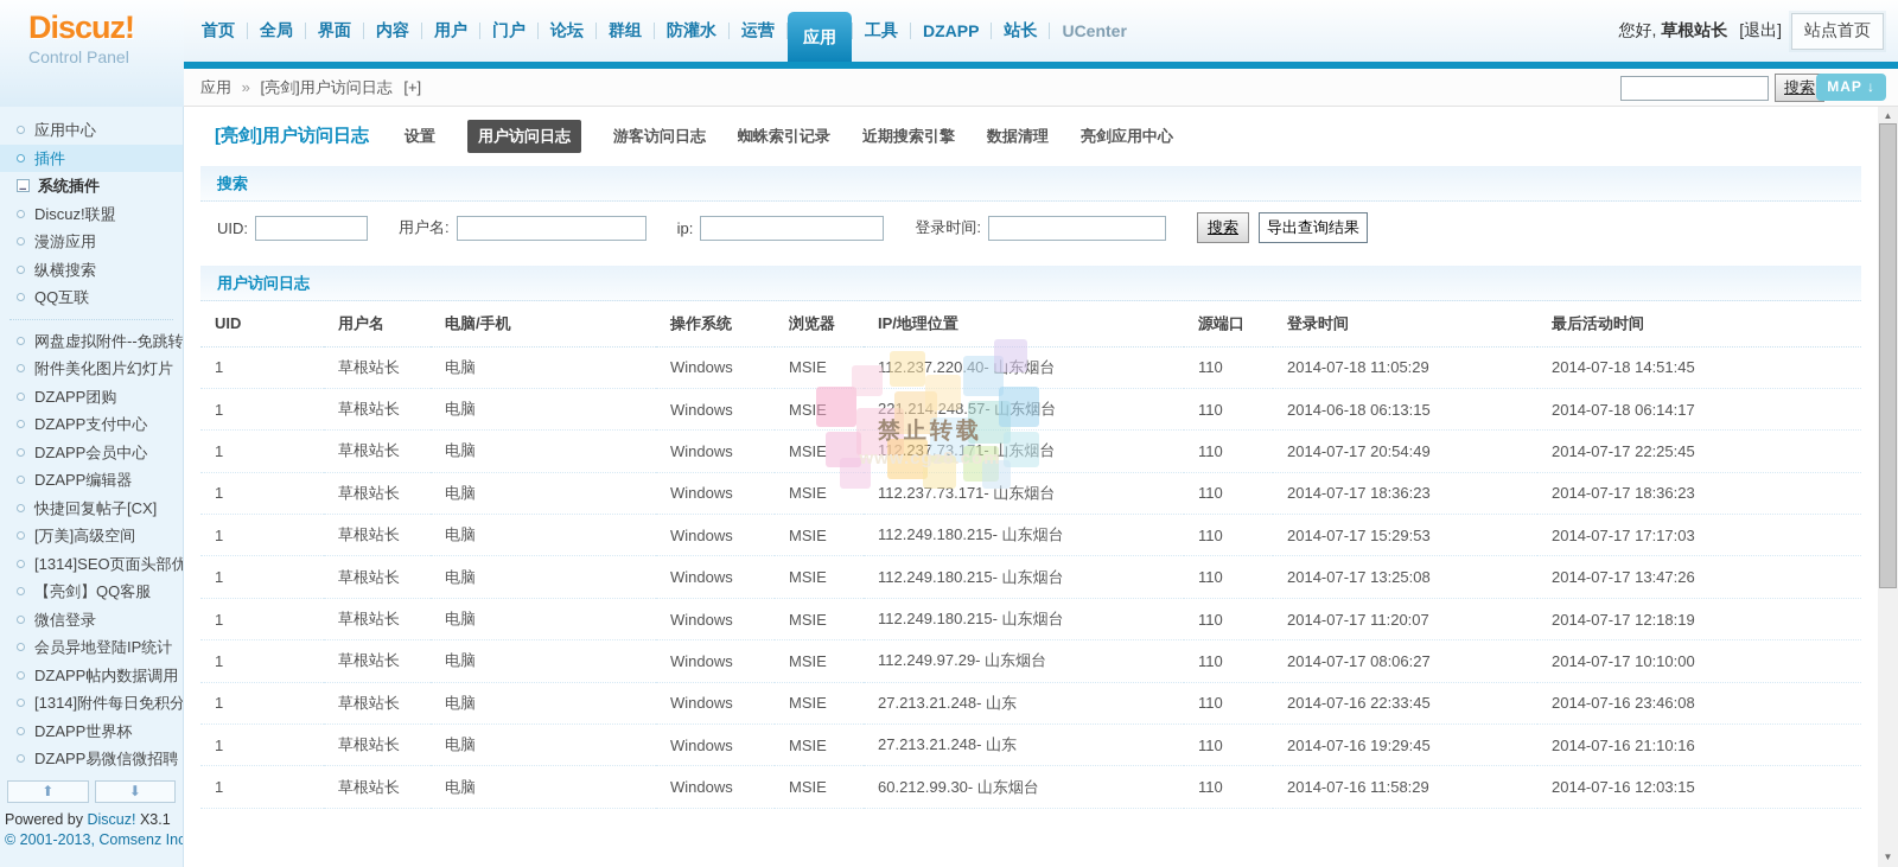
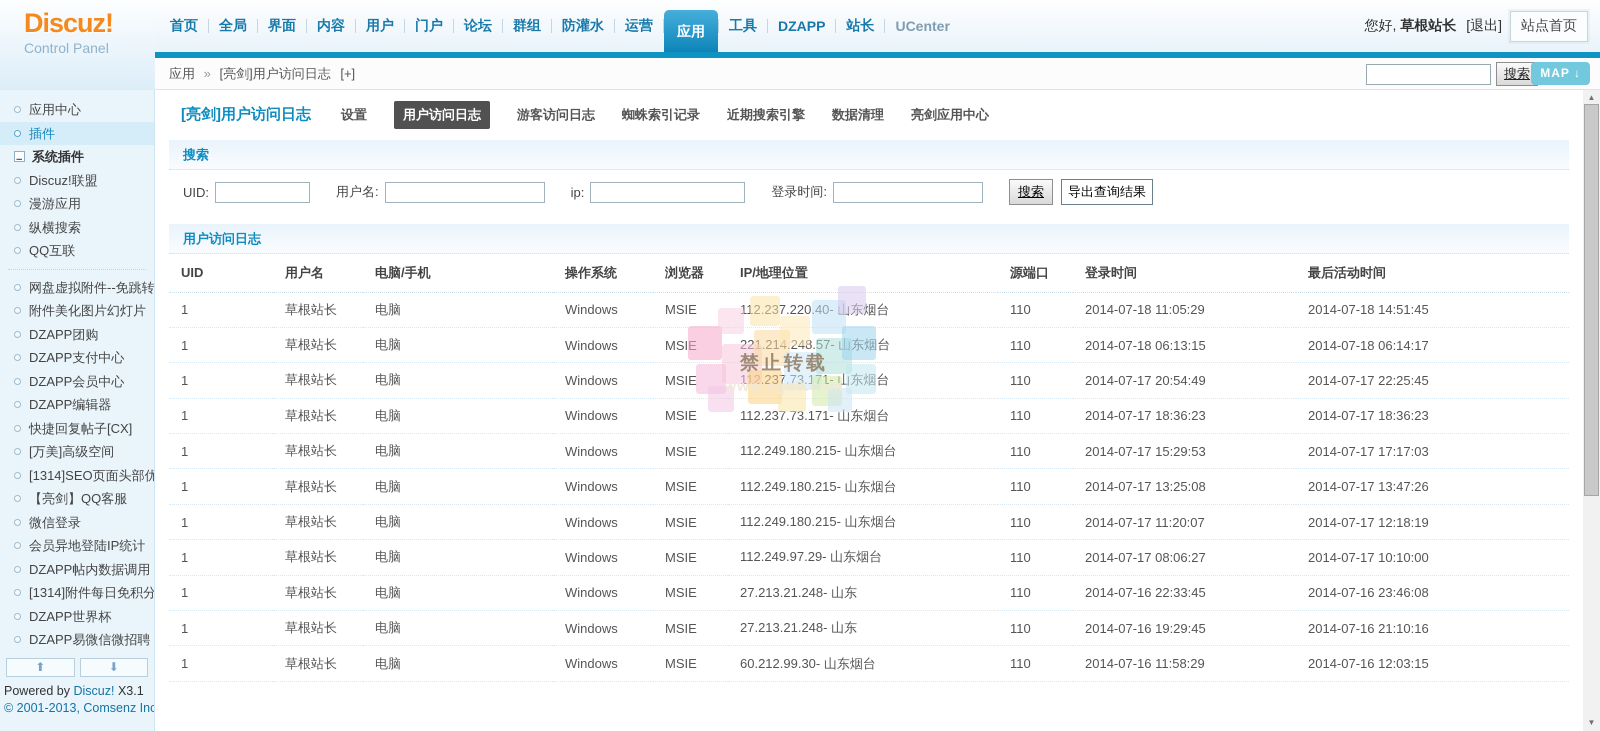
  首页
  全局
  界面
  内容
  用户
  门户
  论坛
  群组
  防灌水
  运营
  应用
  工具
  DZAPP
  站长
  UCenter
  您好, 草根站长 [退出]
  站点首页
  Discuz!
  Control Panel
  应用 » [亮剑]用户访问日志 [+]
  搜索
  MAP ↓
  应用中心
  插件
  系统插件
  Discuz!联盟
  漫游应用
  纵横搜索
  QQ互联
  网盘虚拟附件--免跳转
  附件美化图片幻灯片
  DZAPP团购
  DZAPP支付中心
  DZAPP会员中心
  DZAPP编辑器
  快捷回复帖子[CX]
  [万美]高级空间
  [1314]SEO页面头部优
  【亮剑】QQ客服
  微信登录
  会员异地登陆IP统计
  DZAPP帖内数据调用
  [1314]附件每日免积分
  DZAPP世界杯
  DZAPP易微信微招聘
  ⬆
  ⬇
  Powered by Discuz! X3.1
  © 2001-2013, Comsenz Inc
  [亮剑]用户访问日志
  设置
  用户访问日志
  游客访问日志
  蜘蛛索引记录
  近期搜索引擎
  数据清理
  亮剑应用中心
  搜索
  UID:
  用户名:
  ip:
  登录时间:
  搜索
  导出查询结果
  用户访问日志
  UID	用户名	电脑/手机	操作系统	浏览器	IP/地理位置	源端口	登录时间	最后活动时间
  1	草根站长	电脑	Windows	MSIE	112.237.220.40- 山东烟台	110	2014-07-18 11:05:29	2014-07-18 14:51:45
- 1	草根站长	电脑	Windows	MSIE	221.214.248.57- 山东烟台	110	2014-06-18 06:13:15	2014-07-18 06:14:17
+ 1	草根站长	电脑	Windows	MSIE	221.214.248.57- 山东烟台	110	2014-07-18 06:13:15	2014-07-18 06:14:17
  1	草根站长	电脑	Windows	MSIE	112.237.73.171- 山东烟台	110	2014-07-17 20:54:49	2014-07-17 22:25:45
  1	草根站长	电脑	Windows	MSIE	112.237.73.171- 山东烟台	110	2014-07-17 18:36:23	2014-07-17 18:36:23
  1	草根站长	电脑	Windows	MSIE	112.249.180.215- 山东烟台	110	2014-07-17 15:29:53	2014-07-17 17:17:03
  1	草根站长	电脑	Windows	MSIE	112.249.180.215- 山东烟台	110	2014-07-17 13:25:08	2014-07-17 13:47:26
  1	草根站长	电脑	Windows	MSIE	112.249.180.215- 山东烟台	110	2014-07-17 11:20:07	2014-07-17 12:18:19
  1	草根站长	电脑	Windows	MSIE	112.249.97.29- 山东烟台	110	2014-07-17 08:06:27	2014-07-17 10:10:00
  1	草根站长	电脑	Windows	MSIE	27.213.21.248- 山东	110	2014-07-16 22:33:45	2014-07-16 23:46:08
  1	草根站长	电脑	Windows	MSIE	27.213.21.248- 山东	110	2014-07-16 19:29:45	2014-07-16 21:10:16
  1	草根站长	电脑	Windows	MSIE	60.212.99.30- 山东烟台	110	2014-07-16 11:58:29	2014-07-16 12:03:15
  禁止转载
  www.cgz8.com
  ▲
  ▼
